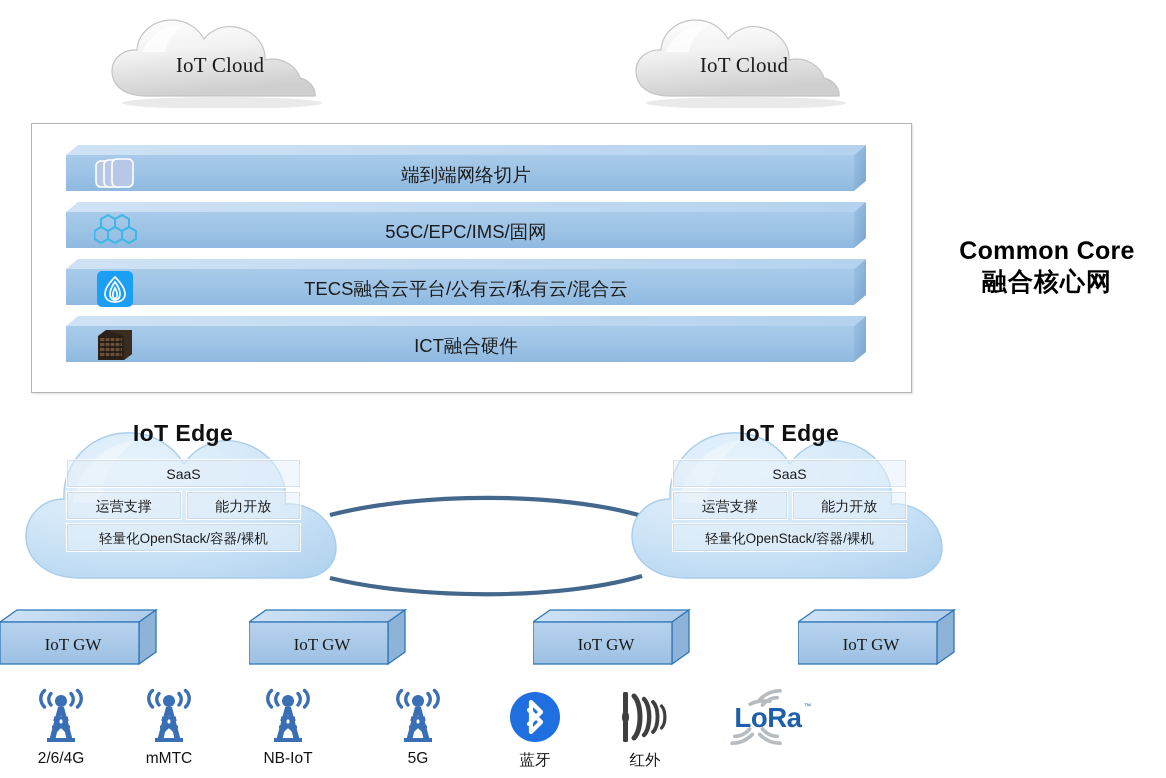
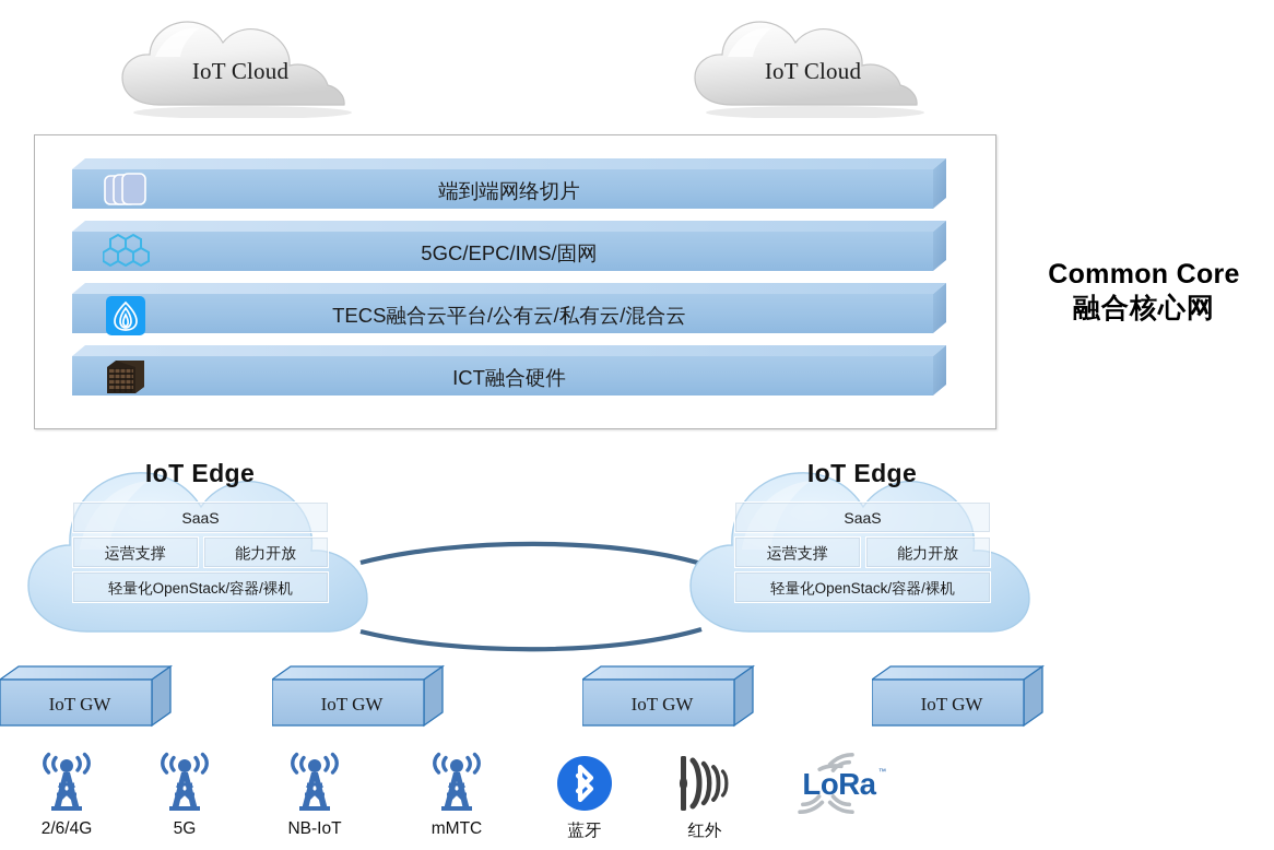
  IoT Cloud
  IoT Cloud
  端到端网络切片
  5GC/EPC/IMS/固网
  TECS融合云平台/公有云/私有云/混合云
  ICT融合硬件
  Common Core
  融合核心网
  IoT Edge
  SaaS
  运营支撑
  能力开放
  轻量化OpenStack/容器/裸机
  IoT Edge
  SaaS
  运营支撑
  能力开放
  轻量化OpenStack/容器/裸机
  IoT GW
  IoT GW
  IoT GW
  IoT GW
  2/6/4G
- mMTC
+ 5G
  NB-IoT
- 5G
+ mMTC
  蓝牙
  红外
  LoRa
  ™
